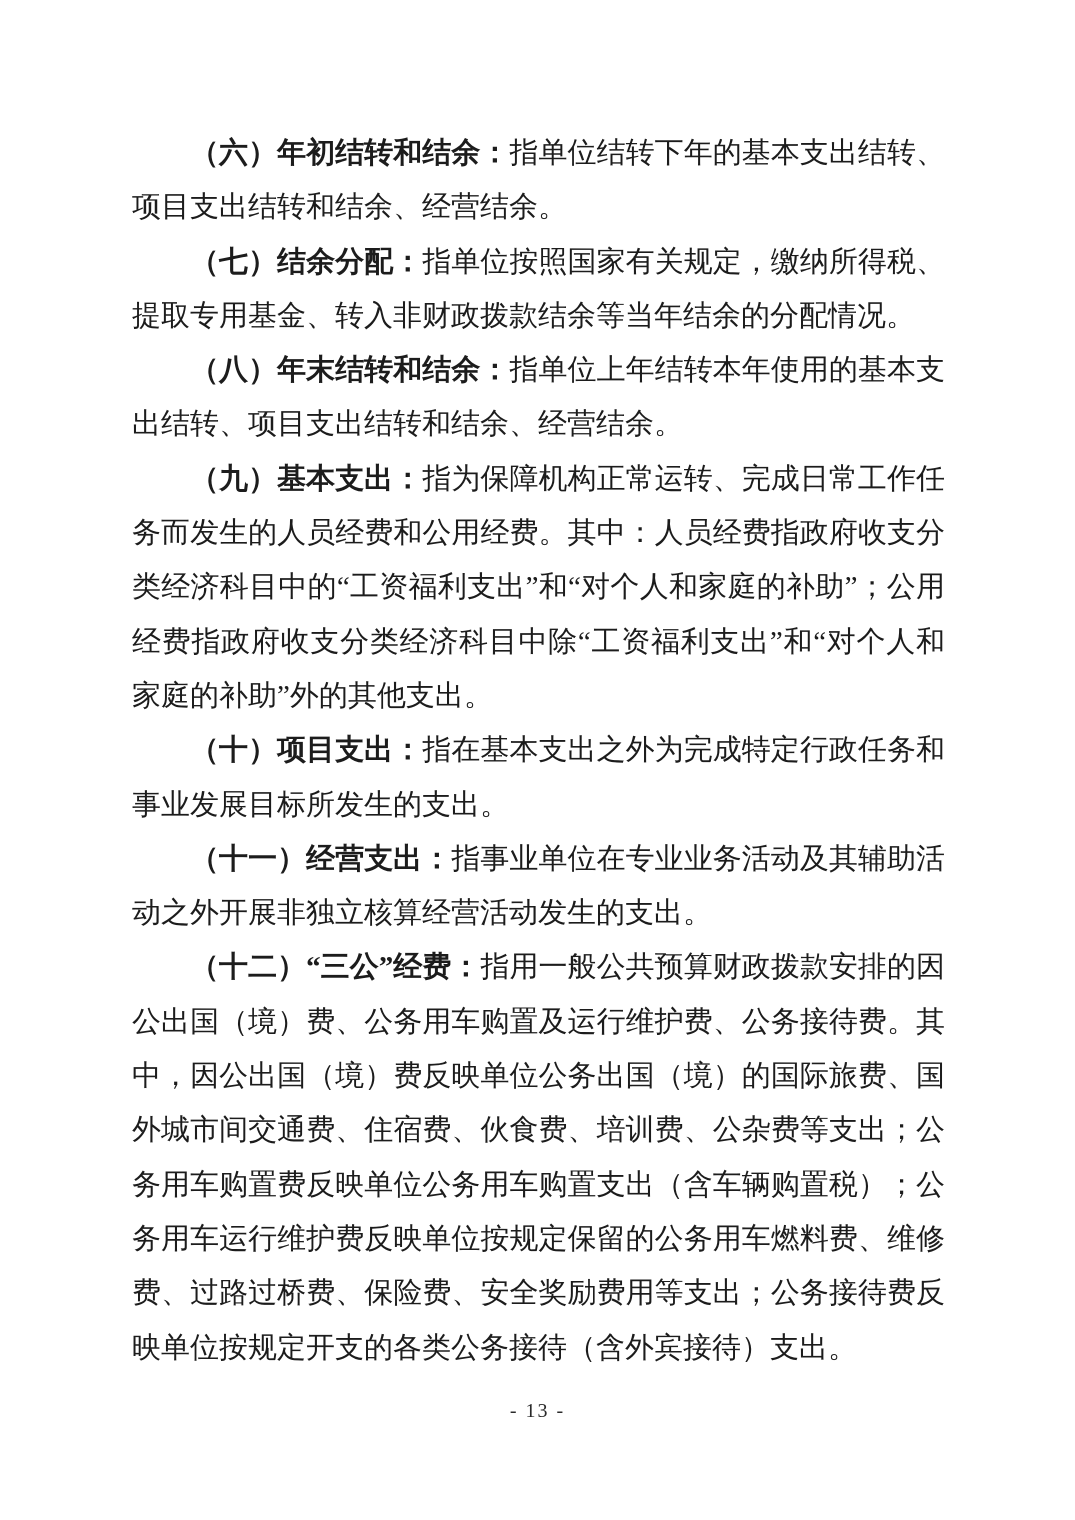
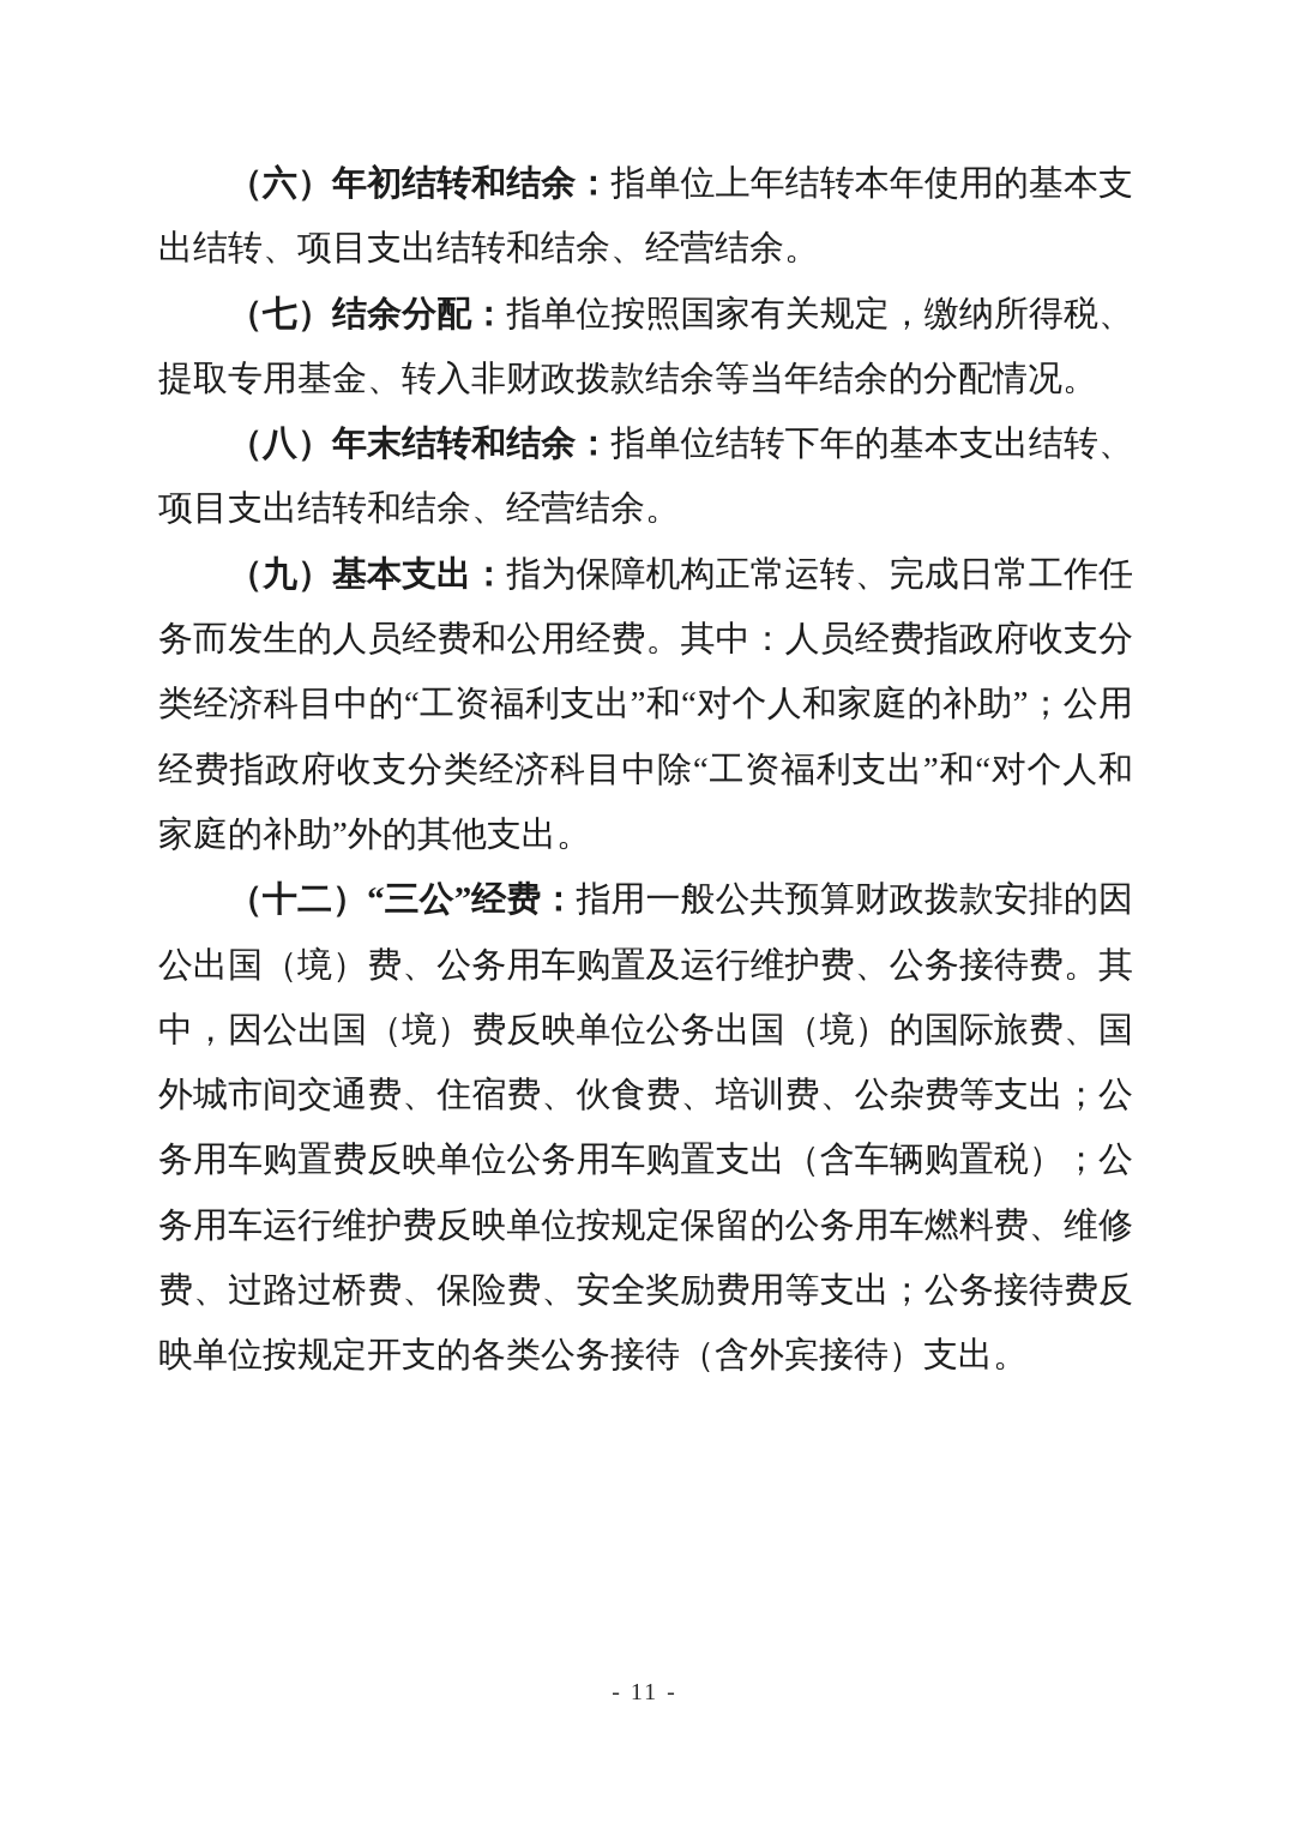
- （六）年初结转和结余：指单位结转下年的基本支出结转、项目支出结转和结余、经营结余。
+ （六）年初结转和结余：指单位上年结转本年使用的基本支出结转、项目支出结转和结余、经营结余。
  （七）结余分配：指单位按照国家有关规定，缴纳所得税、提取专用基金、转入非财政拨款结余等当年结余的分配情况。
- （八）年末结转和结余：指单位上年结转本年使用的基本支出结转、项目支出结转和结余、经营结余。
+ （八）年末结转和结余：指单位结转下年的基本支出结转、项目支出结转和结余、经营结余。
  （九）基本支出：指为保障机构正常运转、完成日常工作任务而发生的人员经费和公用经费。其中：人员经费指政府收支分类经济科目中的“工资福利支出”和“对个人和家庭的补助”；公用经费指政府收支分类经济科目中除“工资福利支出”和“对个人和家庭的补助”外的其他支出。
- （十）项目支出：指在基本支出之外为完成特定行政任务和事业发展目标所发生的支出。
- （十一）经营支出：指事业单位在专业业务活动及其辅助活动之外开展非独立核算经营活动发生的支出。
  （十二）“三公”经费：指用一般公共预算财政拨款安排的因公出国（境）费、公务用车购置及运行维护费、公务接待费。其中，因公出国（境）费反映单位公务出国（境）的国际旅费、国外城市间交通费、住宿费、伙食费、培训费、公杂费等支出；公务用车购置费反映单位公务用车购置支出（含车辆购置税）；公务用车运行维护费反映单位按规定保留的公务用车燃料费、维修费、过路过桥费、保险费、安全奖励费用等支出；公务接待费反映单位按规定开支的各类公务接待（含外宾接待）支出。
- - 13 -
+ - 11 -
